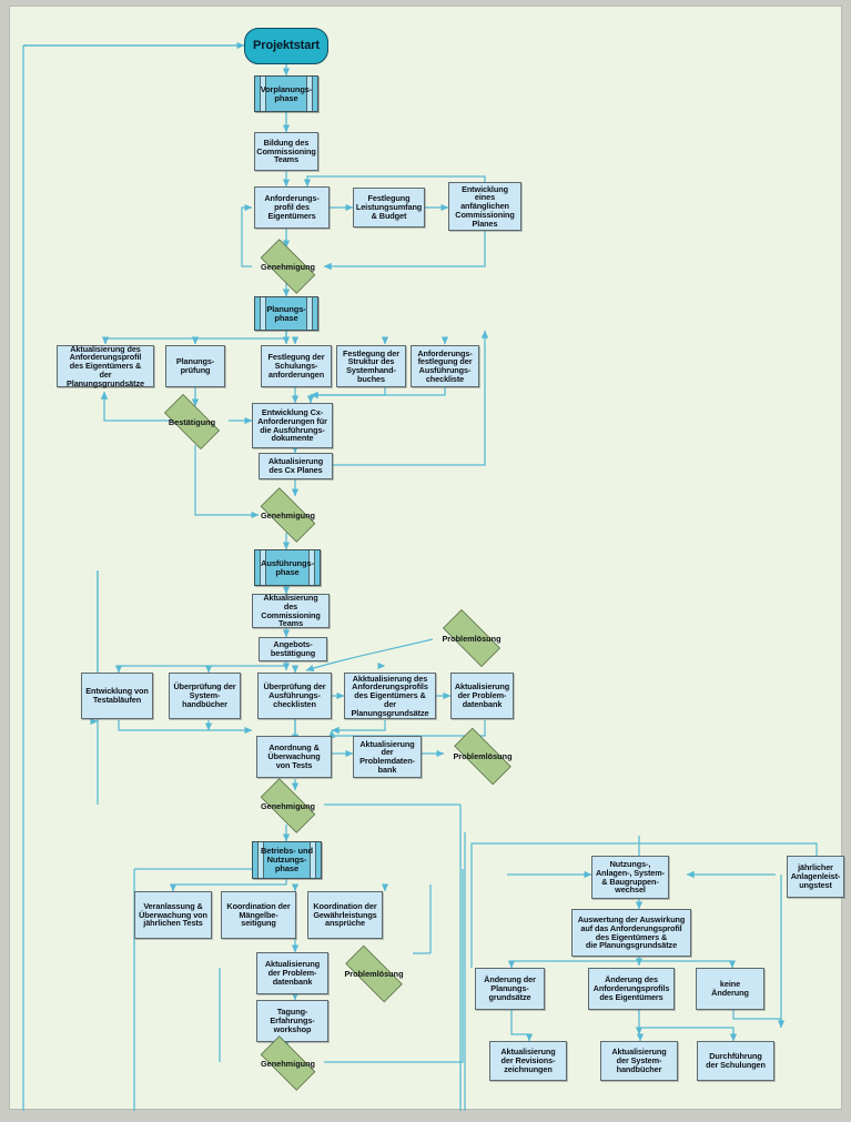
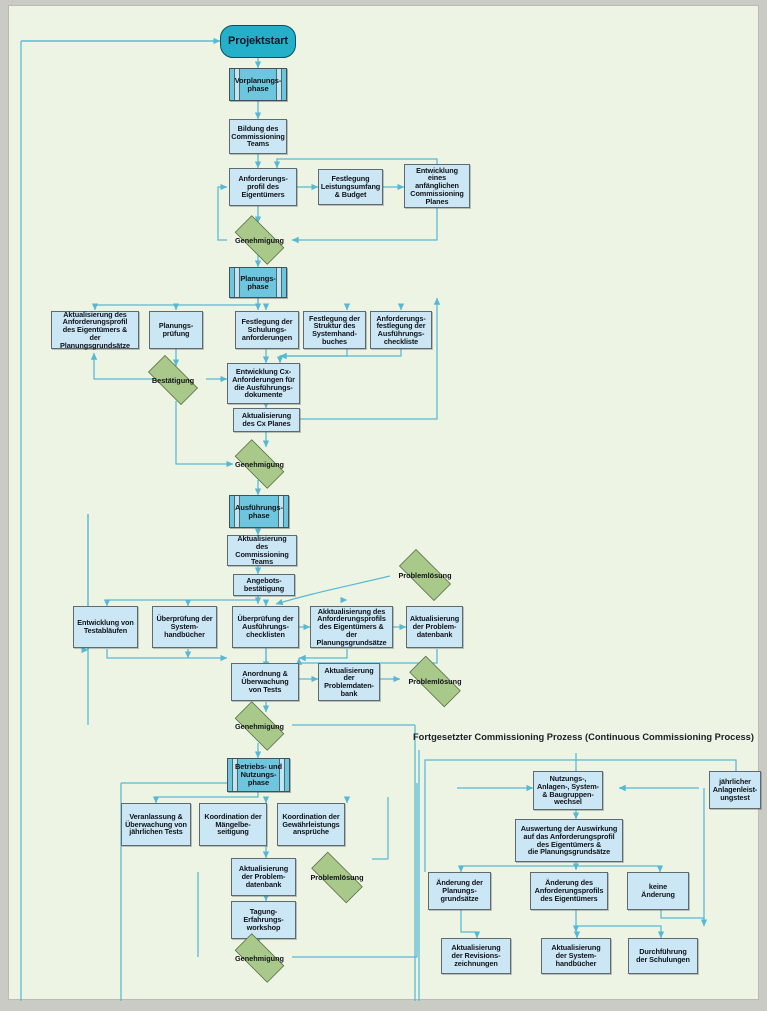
  Projektstart
  Vorplanungs-
  phase
  Bildung des
  Commissioning
  Teams
  Anforderungs-
  profil des
  Eigentümers
  Festlegung
  Leistungsumfang
  & Budget
  Entwicklung
  eines anfänglichen
  Commissioning
  Planes
  Genehmigung
  Planungs-
  phase
  Aktualisierung des
  Anforderungsprofil
  des Eigentümers &
  der Planungsgrundsätze
  Planungs-
  prüfung
  Festlegung der
  Schulungs-
  anforderungen
  Festlegung der
  Struktur des
  Systemhand-
  buches
  Anforderungs-
  festlegung der
  Ausführungs-
  checkliste
  Bestätigung
  Entwicklung Cx-
  Anforderungen für
  die Ausführungs-
  dokumente
  Aktualisierung
  des Cx Planes
  Genehmigung
  Ausführungs-
  phase
  Aktualisierung
  des Commissioning
  Teams
  Angebots-
  bestätigung
  Problemlösung
  Entwicklung von
  Testabläufen
  Überprüfung der
  System-
  handbücher
  Überprüfung der
  Ausführungs-
  checklisten
  Akktualisierung des
  Anforderungsprofils
  des Eigentümers & der
  Planungsgrundsätze
  Aktualisierung
  der Problem-
  datenbank
  Anordnung &
  Überwachung
  von Tests
  Aktualisierung der
  Problemdaten-
  bank
  Problemlösung
  Genehmigung
  Betriebs- und
  Nutzungs-
  phase
  Veranlassung &
  Überwachung von
  jährlichen Tests
  Koordination der
  Mängelbe-
  seitigung
  Koordination der
  Gewährleistungs
  ansprüche
  Aktualisierung
  der Problem-
  datenbank
  Problemlösung
  Tagung-
  Erfahrungs-
  workshop
  Genehmigung
+ Fortgesetzter Commissioning Prozess (Continuous Commissioning Process)
  Nutzungs-,
  Anlagen-, System-
  & Baugruppen-
  wechsel
  jährlicher
  Anlagenleist-
  ungstest
  Auswertung der Auswirkung
  auf das Anforderungsprofil
  des Eigentümers &
  die Planungsgrundsätze
  Änderung der
  Planungs-
  grundsätze
  Änderung des
  Anforderungsprofils
  des Eigentümers
  keine
  Änderung
  Aktualisierung
  der Revisions-
  zeichnungen
  Aktualisierung
  der System-
  handbücher
  Durchführung
  der Schulungen
